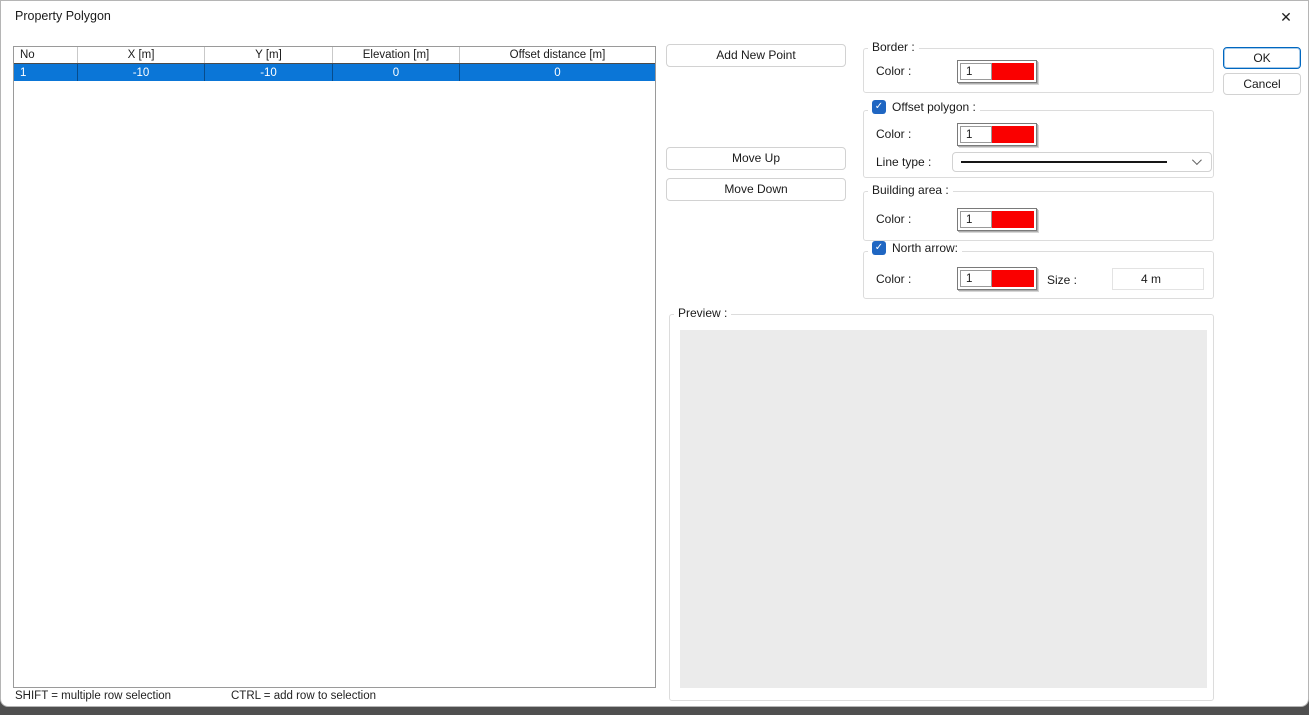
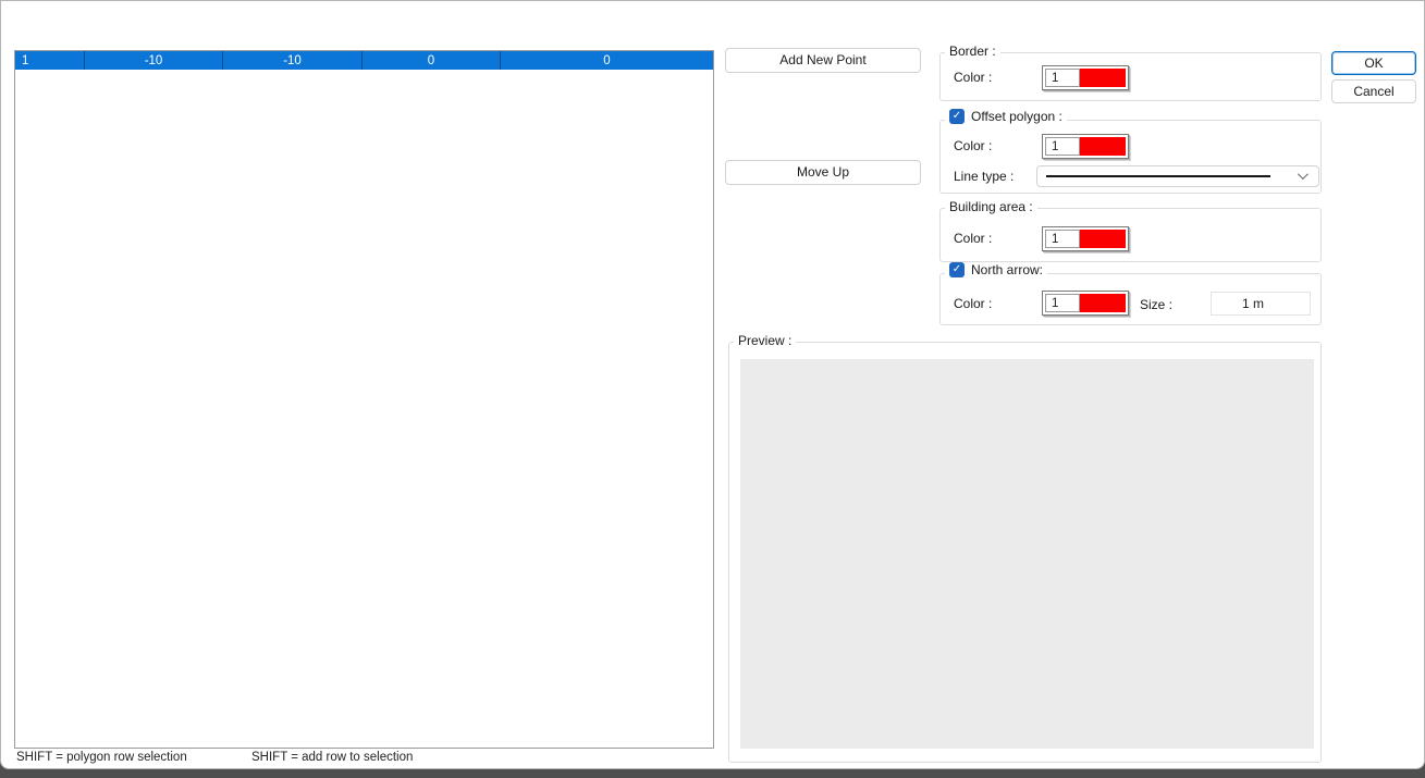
- Property Polygon
- ✕
- No
- X [m]
- Y [m]
- Elevation [m]
- Offset distance [m]
  1
  -10
  -10
  0
  0
- SHIFT = multiple row selection
+ SHIFT = polygon row selection
- CTRL = add row to selection
+ SHIFT = add row to selection
  Add New Point
  Move Up
- Move Down
  OK
  Cancel
  Border :
  Color :
  1
  ✓
  Offset polygon :
  Color :
  1
  Line type :
  Building area :
  Color :
  1
  ✓
  North arrow:
  Color :
  1
  Size :
- 4 m
+ 1 m
  Preview :
